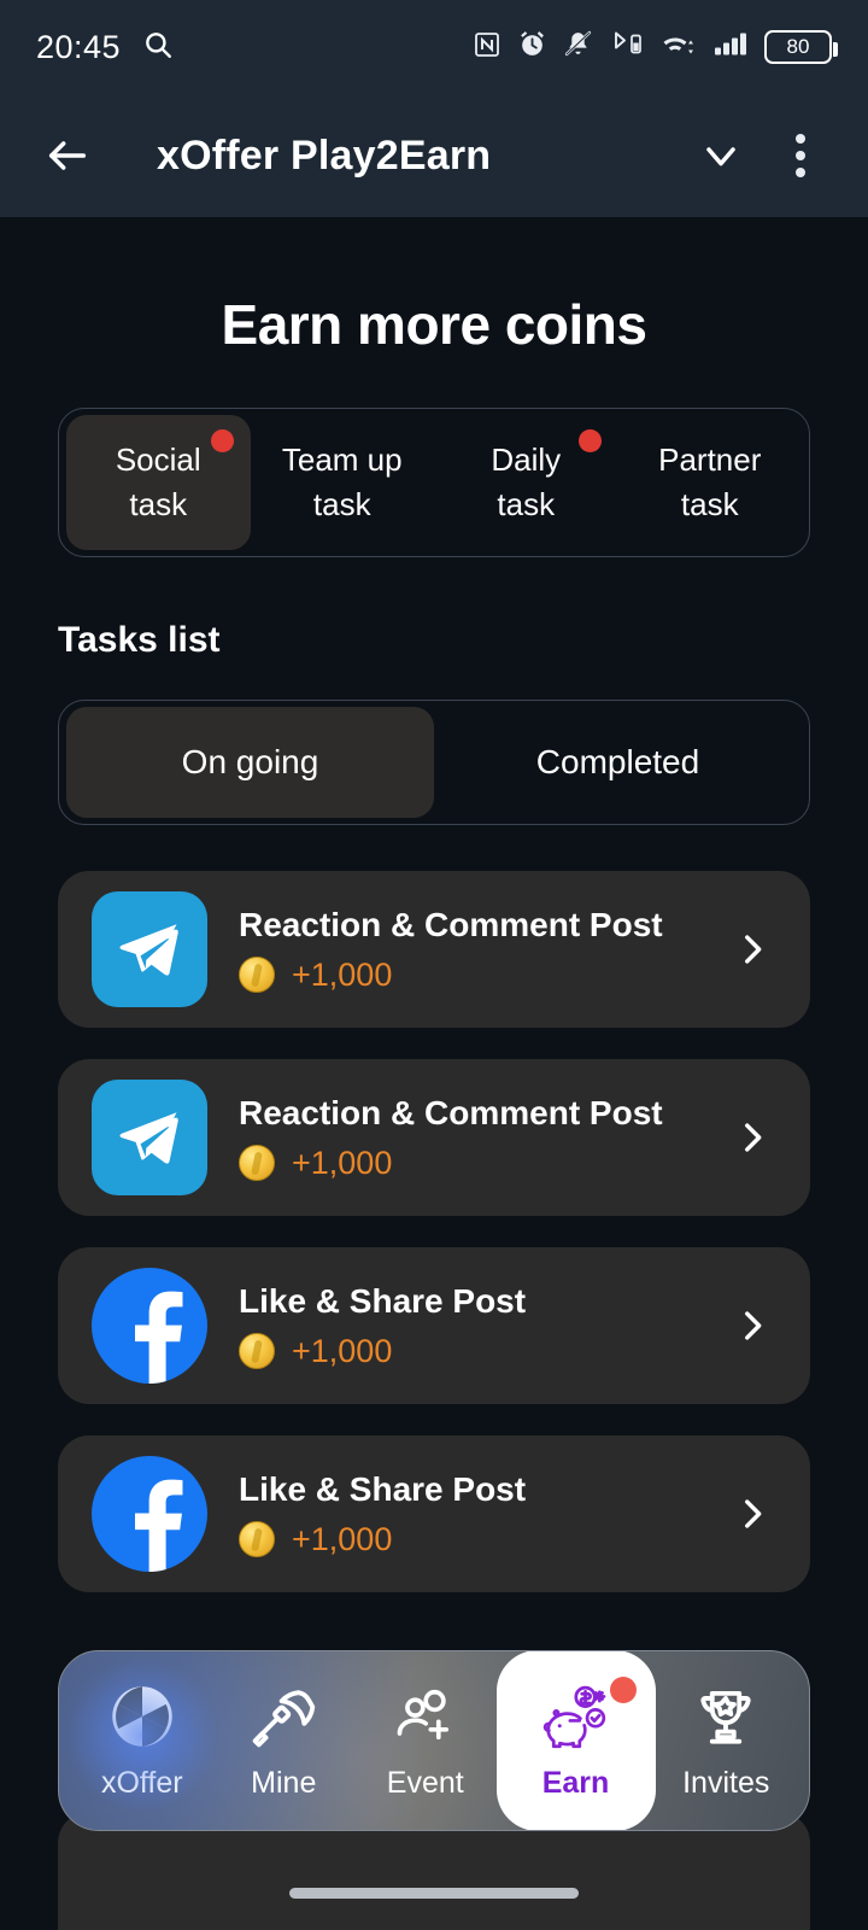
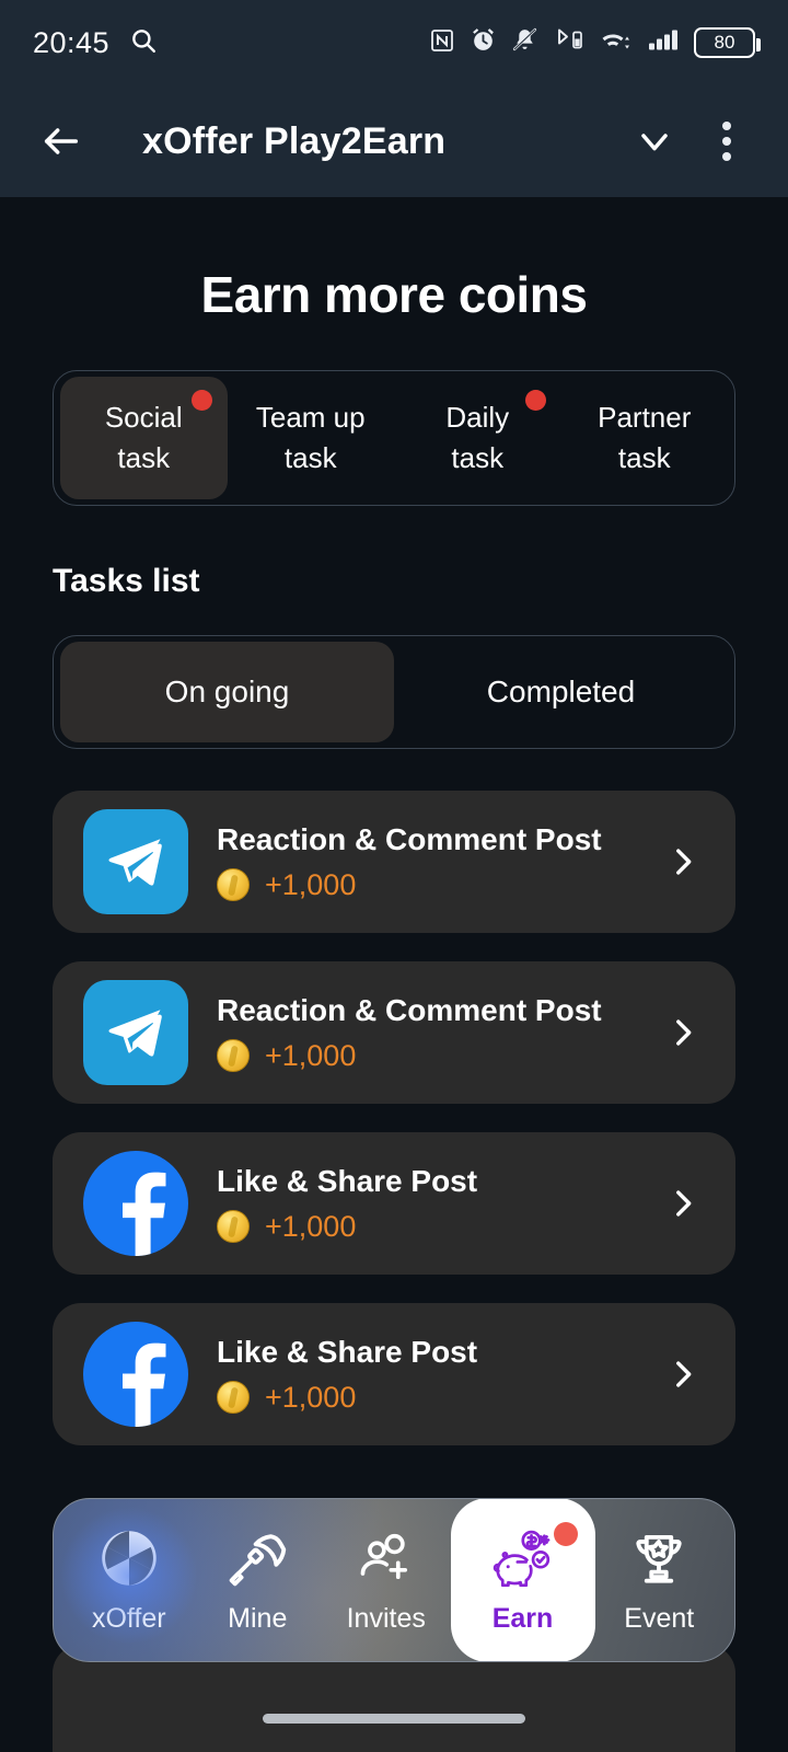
  20:45
  80
  xOffer Play2Earn
  Earn more coins
  Social
  task
  Team up
  task
  Daily
  task
  Partner
  task
  Tasks list
  On going
  Completed
  Reaction & Comment Post
  +1,000
  Reaction & Comment Post
  +1,000
  Like & Share Post
  +1,000
  Like & Share Post
  +1,000
  Mine
- Event
+ Invites
  Earn
- Invites
+ Event
